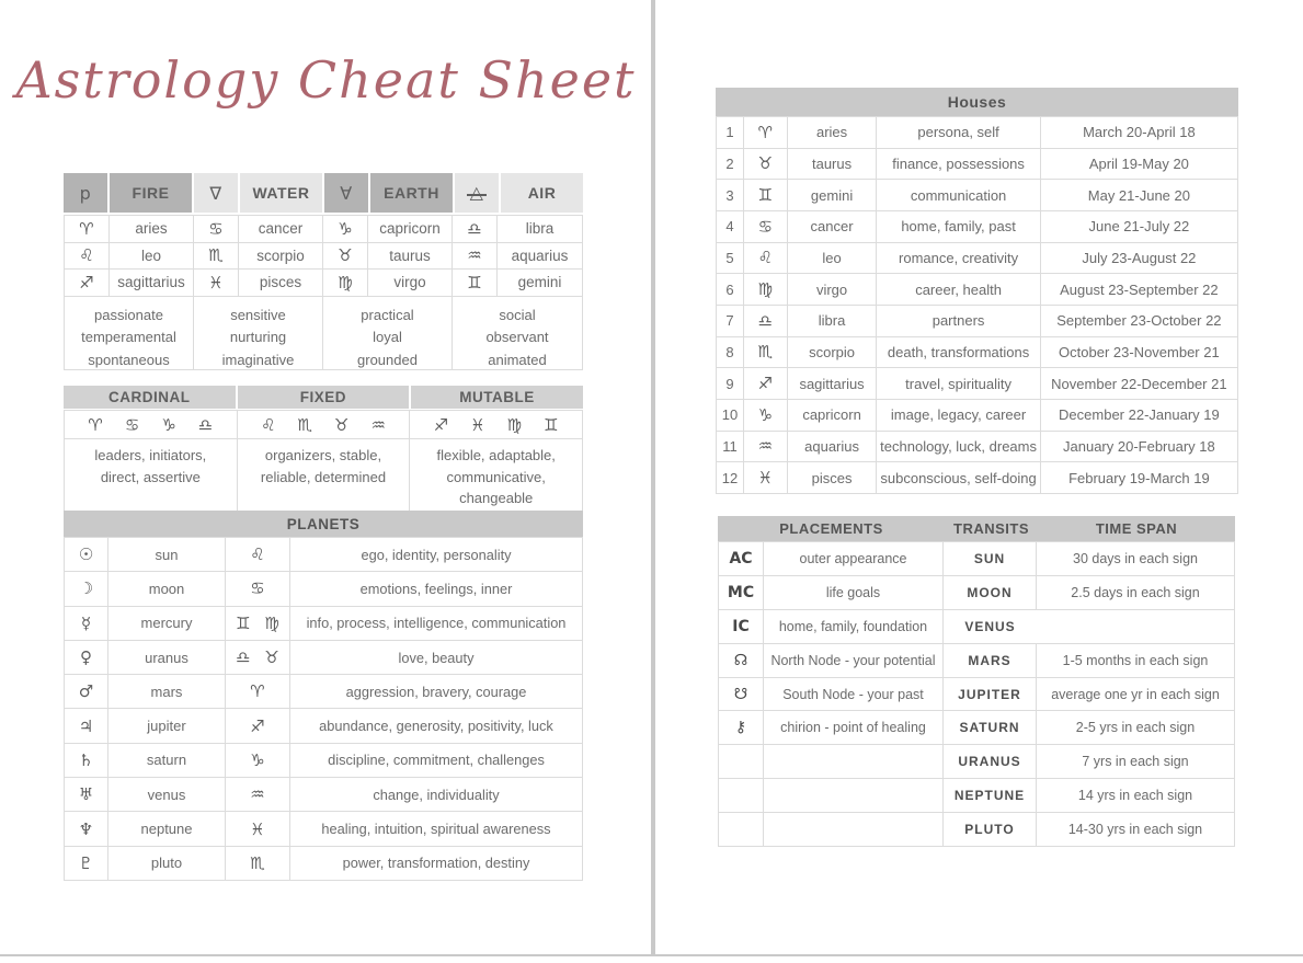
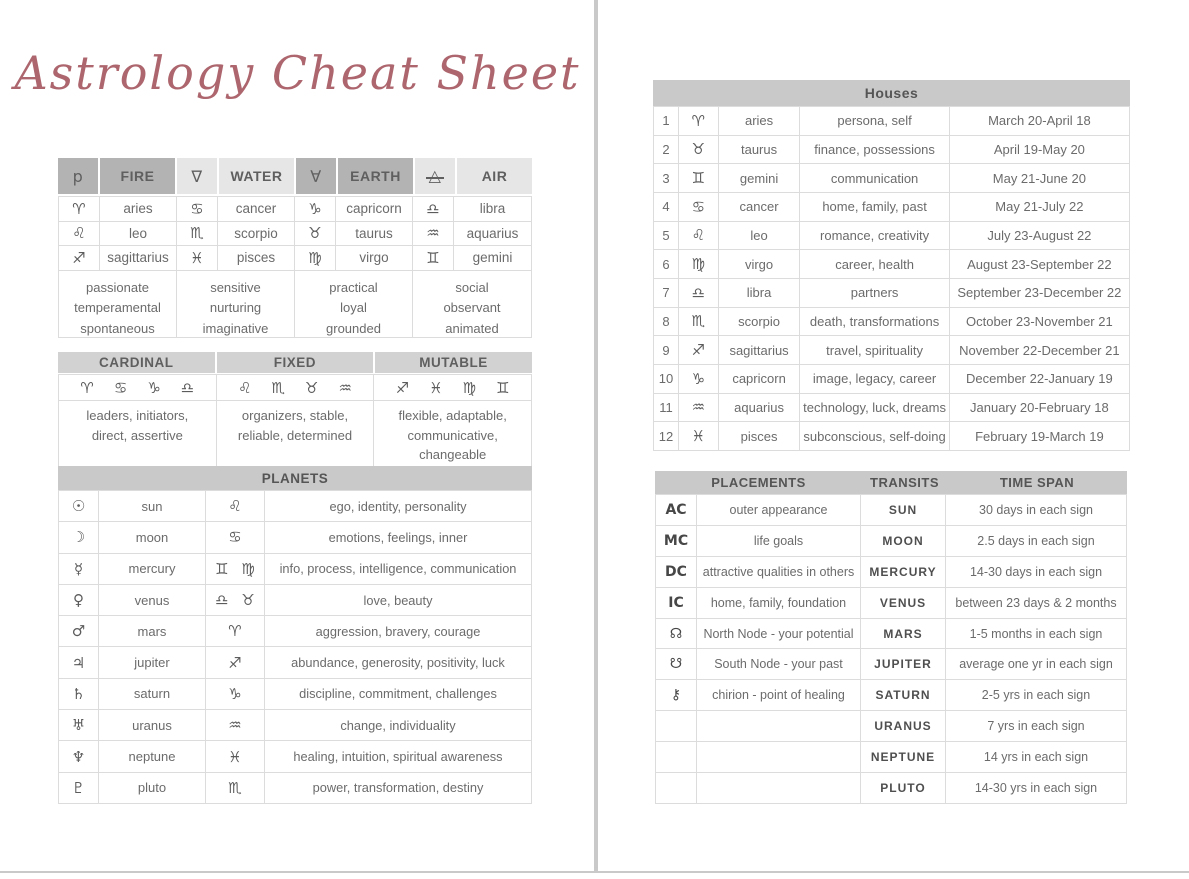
  Astrology Cheat Sheet
  p
  FIRE
  ∇
  WATER
  ∀
  EARTH
  △
  AIR
  ♈
  aries
  ♋
  cancer
  ♑
  capricorn
  ♎
  libra
  ♌
  leo
  ♏
  scorpio
  ♉
  taurus
  ♒
  aquarius
  ♐
  sagittarius
  ♓
  pisces
  ♍
  virgo
  ♊
  gemini
  passionate
  temperamental
  spontaneous
  sensitive
  nurturing
  imaginative
  practical
  loyal
  grounded
  social
  observant
  animated
  CARDINAL
  FIXED
  MUTABLE
  ♈
  ♋
  ♑
  ♎
  leaders, initiators, direct, assertive
  ♌
  ♏
  ♉
  ♒
  organizers, stable, reliable, determined
  ♐
  ♓
  ♍
  ♊
  flexible, adaptable, communicative, changeable
  PLANETS
  ☉
  sun
  ♌
  ego, identity, personality
  ☽
  moon
  ♋
  emotions, feelings, inner
  ☿
  mercury
  ♊ ♍
  info, process, intelligence, communication
  ♀
- uranus
+ venus
  ♎ ♉
  love, beauty
  ♂
  mars
  ♈
  aggression, bravery, courage
  ♃
  jupiter
  ♐
  abundance, generosity, positivity, luck
  ♄
  saturn
  ♑
  discipline, commitment, challenges
  ♅
- venus
+ uranus
  ♒
  change, individuality
  ♆
  neptune
  ♓
  healing, intuition, spiritual awareness
  ♇
  pluto
  ♏
  power, transformation, destiny
  Houses
  1
  ♈
  aries
  persona, self
  March 20-April 18
  2
  ♉
  taurus
  finance, possessions
  April 19-May 20
  3
  ♊
  gemini
  communication
  May 21-June 20
  4
  ♋
  cancer
  home, family, past
- June 21-July 22
+ May 21-July 22
  5
  ♌
  leo
  romance, creativity
  July 23-August 22
  6
  ♍
  virgo
  career, health
  August 23-September 22
  7
  ♎
  libra
  partners
- September 23-October 22
+ September 23-December 22
  8
  ♏
  scorpio
  death, transformations
  October 23-November 21
  9
  ♐
  sagittarius
  travel, spirituality
  November 22-December 21
  10
  ♑
  capricorn
  image, legacy, career
  December 22-January 19
  11
  ♒
  aquarius
  technology, luck, dreams
  January 20-February 18
  12
  ♓
  pisces
  subconscious, self-doing
  February 19-March 19
  PLACEMENTS
  TRANSITS
  TIME SPAN
  AC
  outer appearance
  SUN
  30 days in each sign
  MC
  life goals
  MOON
  2.5 days in each sign
+ DC
+ attractive qualities in others
+ MERCURY
+ 14-30 days in each sign
  IC
  home, family, foundation
  VENUS
+ between 23 days & 2 months
  ☊
  North Node - your potential
  MARS
  1-5 months in each sign
  ☋
  South Node - your past
  JUPITER
  average one yr in each sign
  ⚷
  chirion - point of healing
  SATURN
  2-5 yrs in each sign
  URANUS
  7 yrs in each sign
  NEPTUNE
  14 yrs in each sign
  PLUTO
  14-30 yrs in each sign
